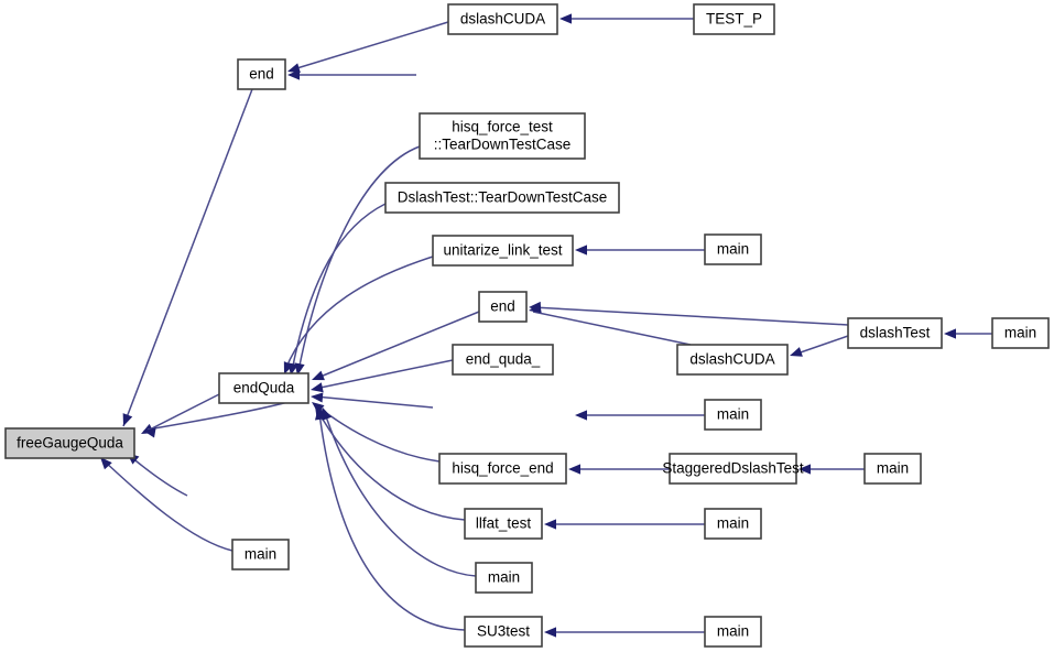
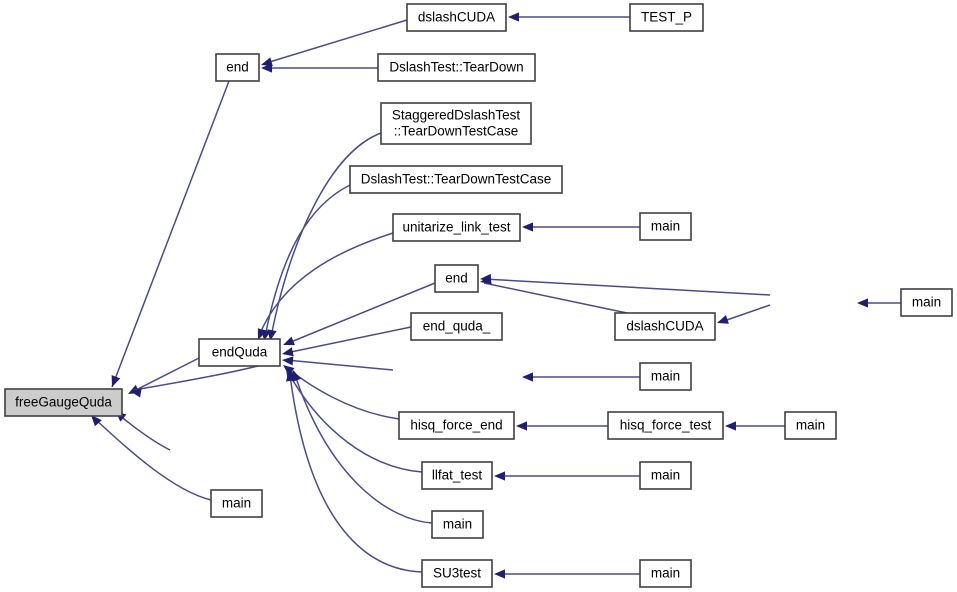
  freeGaugeQuda
  endQuda
  end
  dslashCUDA
  TEST_P
+ DslashTest::TearDown
- hisq_force_test ::TearDownTestCase
+ StaggeredDslashTest ::TearDownTestCase
  DslashTest::TearDownTestCase
  unitarize_link_test
  main
  end
- dslashTest
  main
  dslashCUDA
  end_quda_
  main
  hisq_force_end
- StaggeredDslashTest
+ hisq_force_test
  main
  llfat_test
  main
  main
  main
  SU3test
  main
